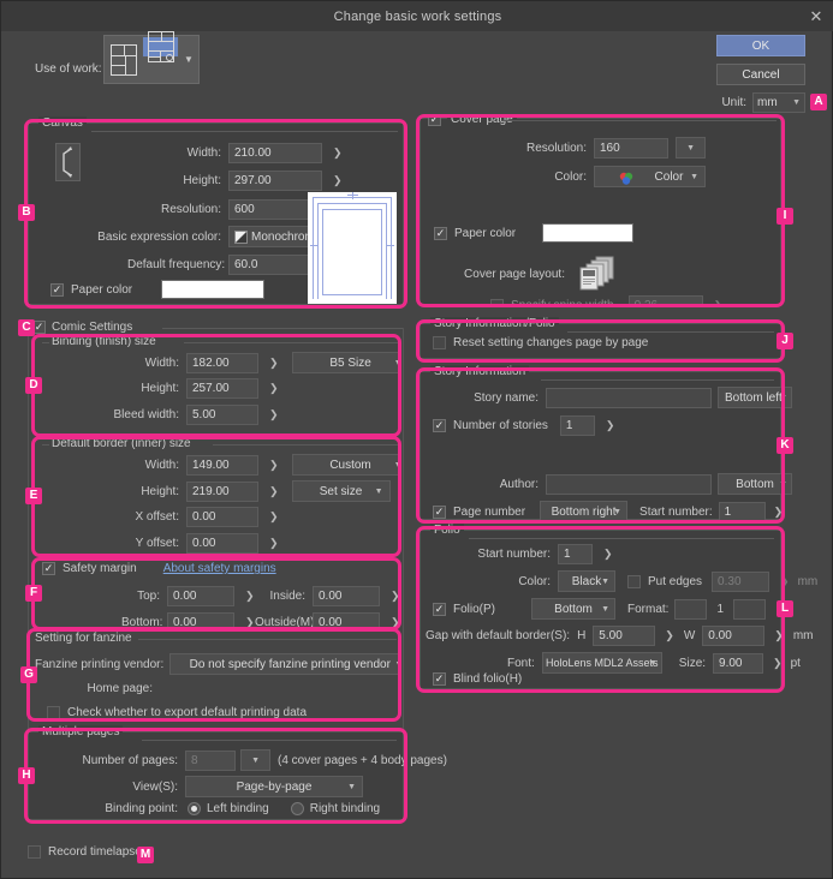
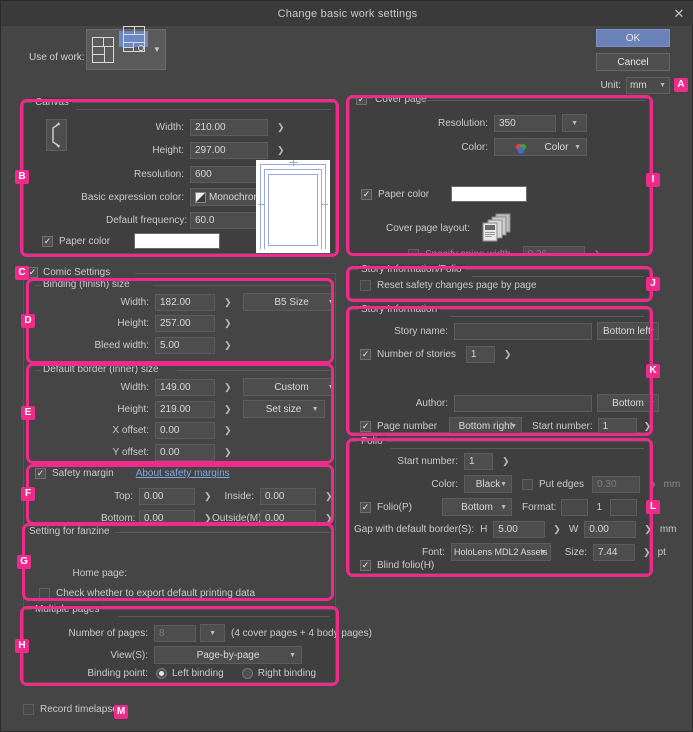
  Change basic work settings
  ✕
  Use of work:
  ▼
  OK
  Cancel
  Unit:
  mm
  Canvas
  Width:
  210.00
  ❯
  Height:
  297.00
  ❯
  Resolution:
  600
  Basic expression color:
  Monochro
  Default frequency
  60.0
  ✓
  Paper color
  ✓
  Comic Settings
  Binding (finish) size
  Width:
  182.00
  ❯
  B5 Size
  Height:
  257.00
  ❯
  Bleed width:
  5.00
  ❯
  Default border (inner) size
  Width:
  149.00
  ❯
  Custom
  Height:
  219.00
  ❯
  Set size
  X offset:
  0.00
  ❯
  Y offset:
  0.00
  ❯
  ✓
  Safety margin
  About safety margins
  Top:
  0.00
  ❯
  Inside:
  0.00
  ❯
  Bottom
  0.00
  ❯
  Outside(M
  0.00
  ❯
  Setting for fanzine
- Fanzine printing vendor:
- Do not specify fanzine printing vendor
  Home page:
  Check whether to export default printing data
  Multiple pages
  Number of pages:
  8
  (4 cover pages + 4 body pages)
  View(S):
  Page-by-page
  Binding point:
  Left binding
  Right binding
  Record timelaps
  ✓
  Cover pa
  Resolution:
- 160
+ 350
  Color:
  Color
  ✓
  Paper color
  Cover page layout:
  Story Information/Folio
- Reset setting changes page by page
+ Reset safety changes page by page
  Story Information
  Story name:
  Bottom left
  ✓
  Number of stories
  1
  ❯
  Author:
  Bottom
  ✓
  Page number
  Bottom right
  Start number:
  1
  ❯
  Folio
  Start number:
  1
  ❯
  Color:
  Black
  Put edges
  0.30
  ❯
  mm
  ✓
  Folio(P)
  Bottom
  Format:
  1
  Gap with default border(S):
  H
  5.00
  ❯
  W
  0.00
  ❯
  mm
  Font:
  HoloLens MDL2 Assets
  Size:
- 9.00
+ 7.44
  ❯
  pt
  ✓
  Blind folio(H)
  B
  C
  D
  E
  F
  G
  H
  M
  A
  I
  J
  K
  L
